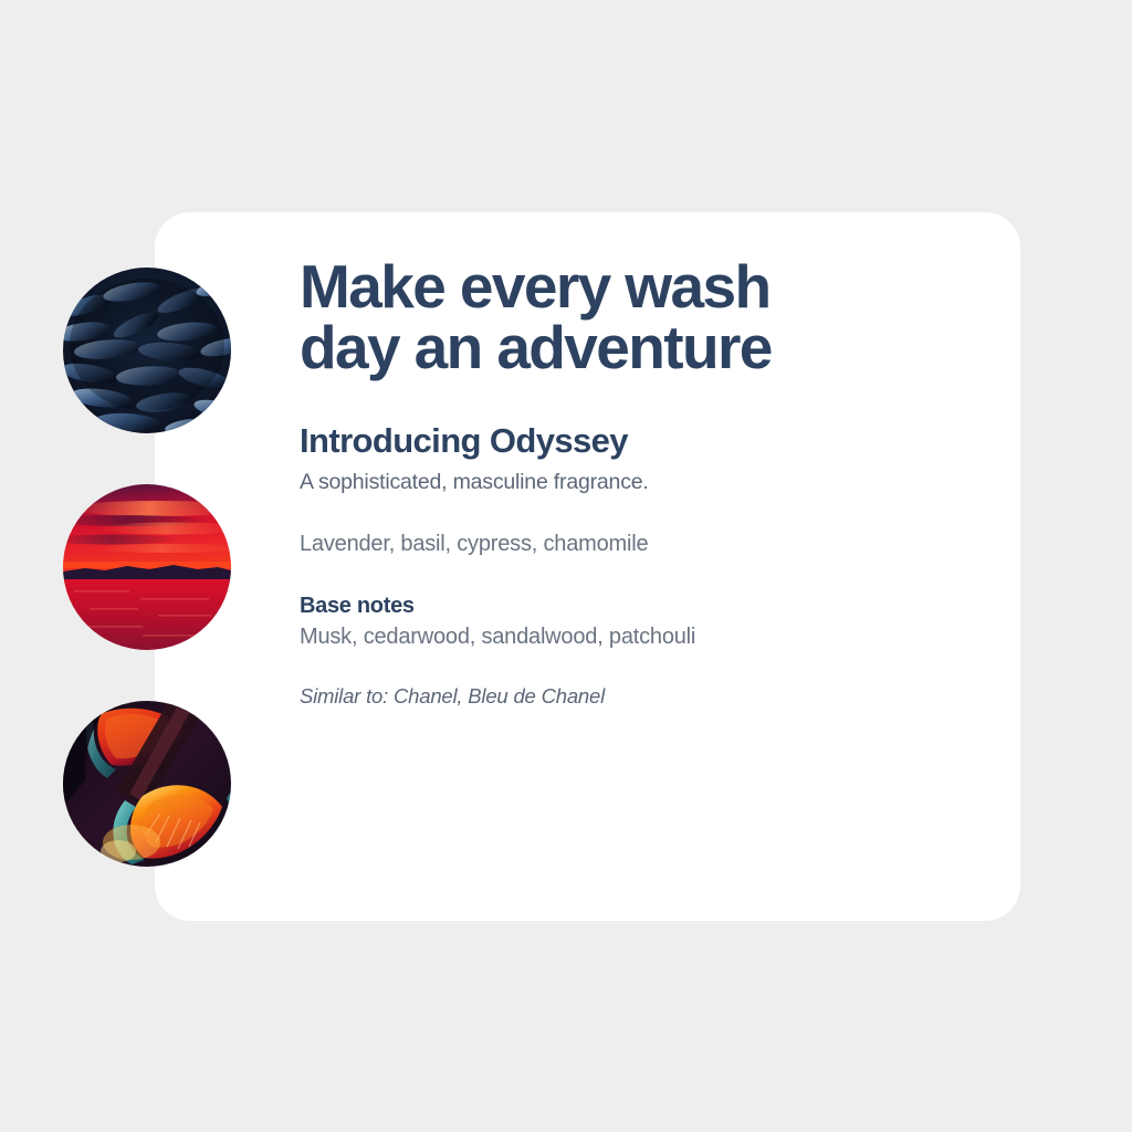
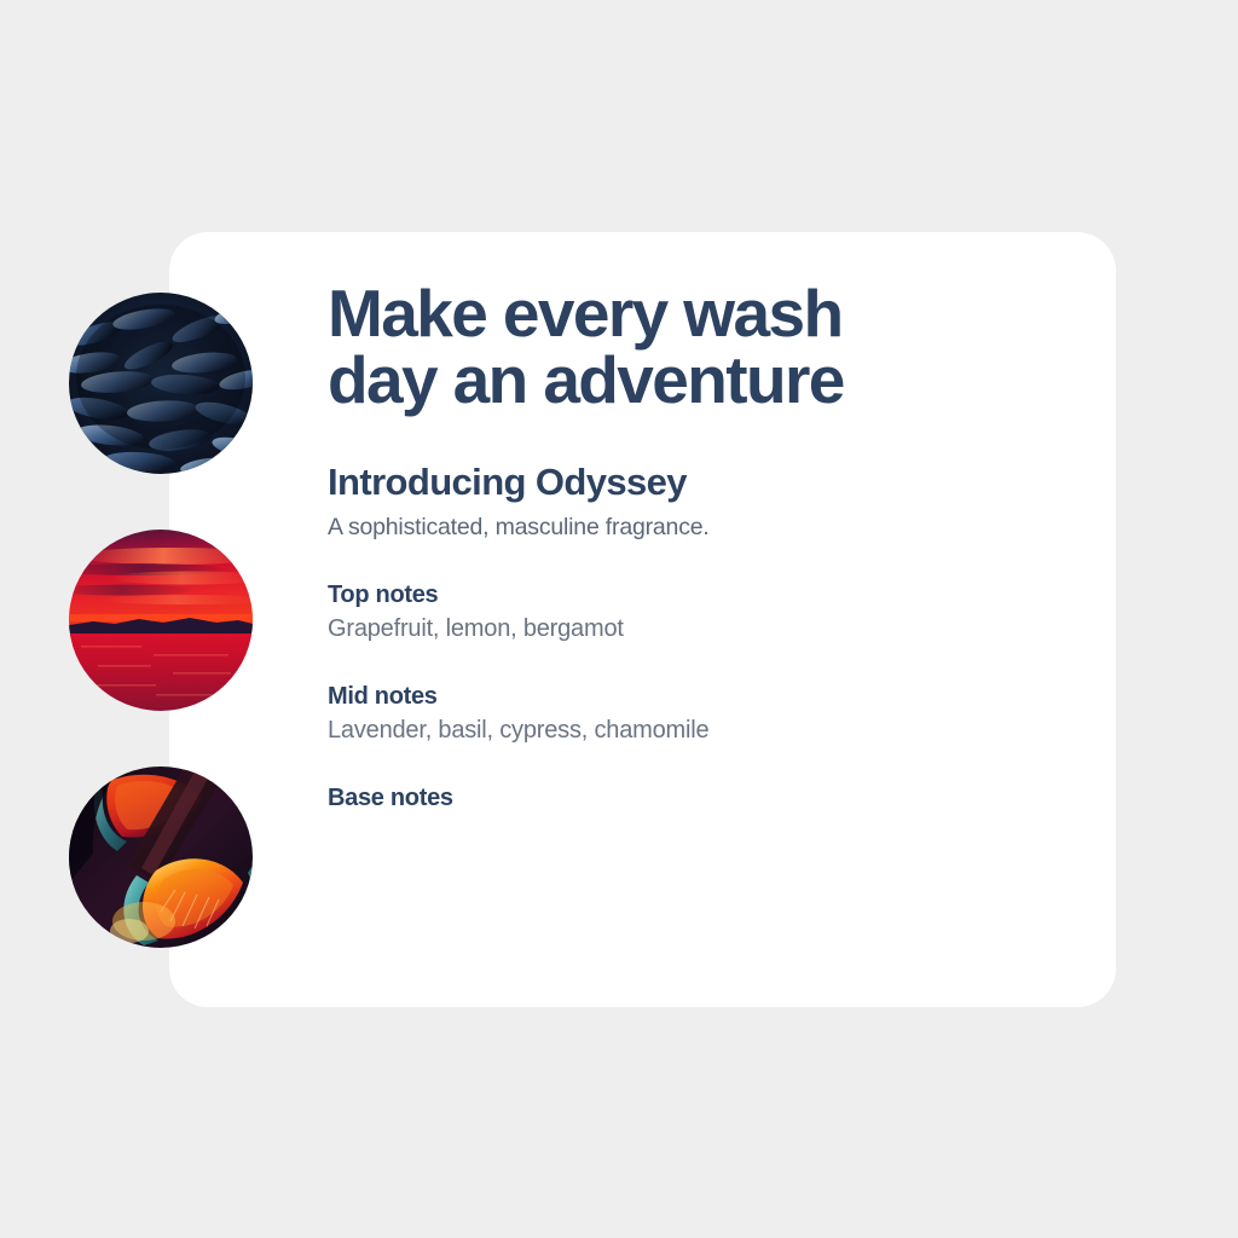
  Make every wash
  day an adventure
  Introducing Odyssey
  A sophisticated, masculine fragrance.
+ Top notes
+ Grapefruit, lemon, bergamot
+ Mid notes
  Lavender, basil, cypress, chamomile
  Base notes
- Musk, cedarwood, sandalwood, patchouli
- Similar to: Chanel, Bleu de Chanel
